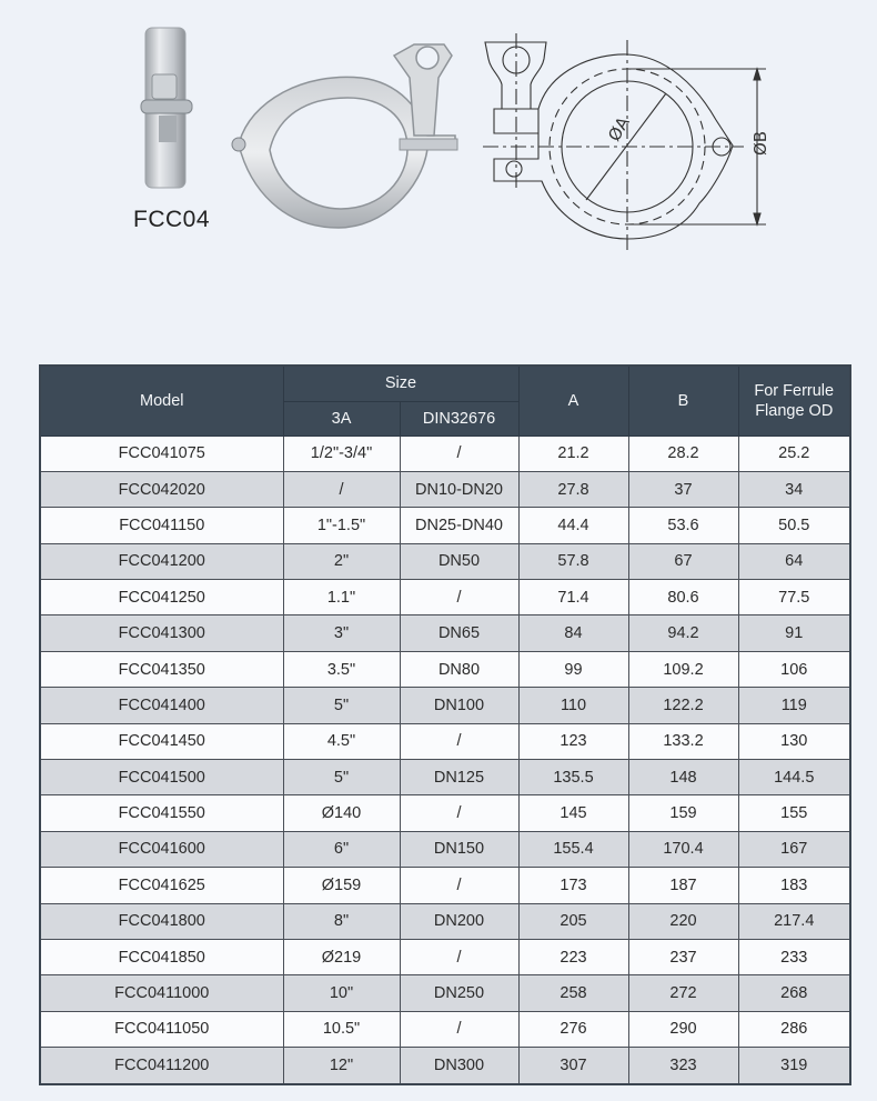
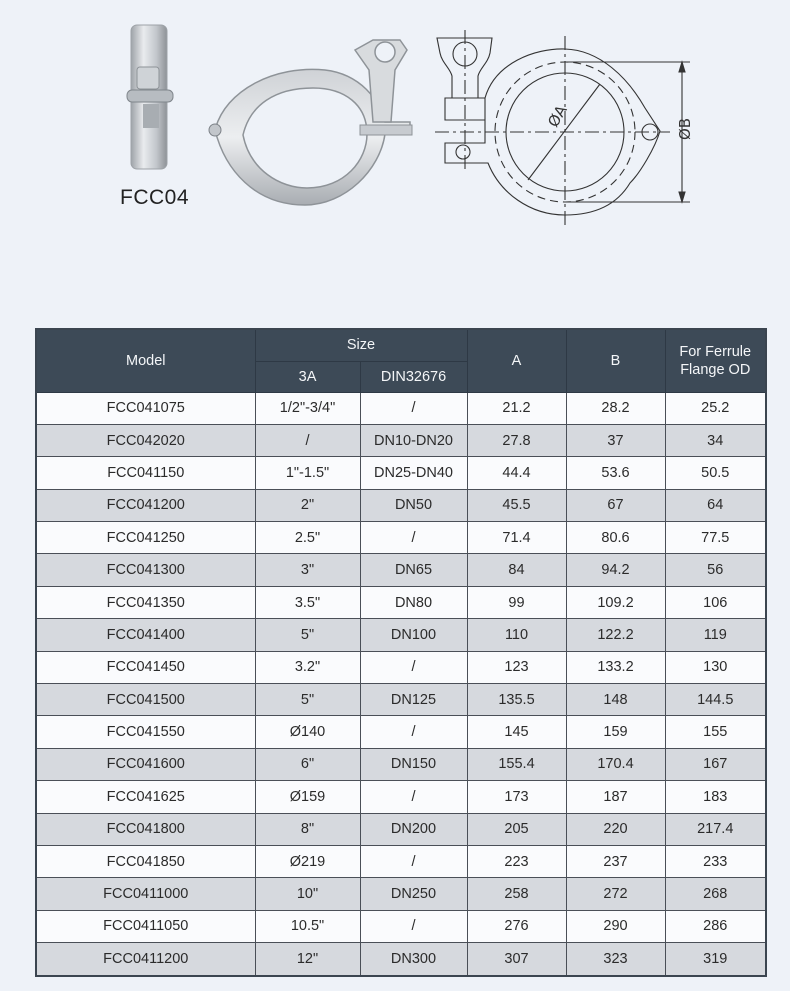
  FCC04
  Model	Size	A	B	For Ferrule Flange OD
  3A	DIN32676
  FCC041075	1/2"-3/4"	/	21.2	28.2	25.2
  FCC042020	/	DN10-DN20	27.8	37	34
  FCC041150	1"-1.5"	DN25-DN40	44.4	53.6	50.5
- FCC041200	2"	DN50	57.8	67	64
+ FCC041200	2"	DN50	45.5	67	64
- FCC041250	1.1"	/	71.4	80.6	77.5
+ FCC041250	2.5"	/	71.4	80.6	77.5
- FCC041300	3"	DN65	84	94.2	91
+ FCC041300	3"	DN65	84	94.2	56
  FCC041350	3.5"	DN80	99	109.2	106
  FCC041400	5"	DN100	110	122.2	119
- FCC041450	4.5"	/	123	133.2	130
+ FCC041450	3.2"	/	123	133.2	130
  FCC041500	5"	DN125	135.5	148	144.5
  FCC041550	Ø140	/	145	159	155
  FCC041600	6"	DN150	155.4	170.4	167
  FCC041625	Ø159	/	173	187	183
  FCC041800	8"	DN200	205	220	217.4
  FCC041850	Ø219	/	223	237	233
  FCC0411000	10"	DN250	258	272	268
  FCC0411050	10.5"	/	276	290	286
  FCC0411200	12"	DN300	307	323	319
